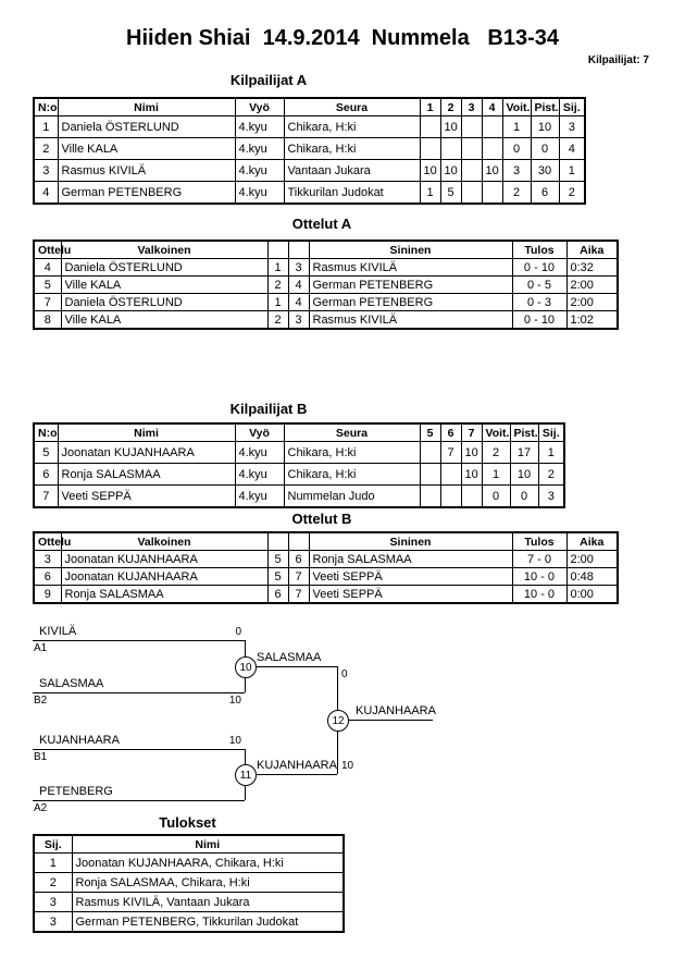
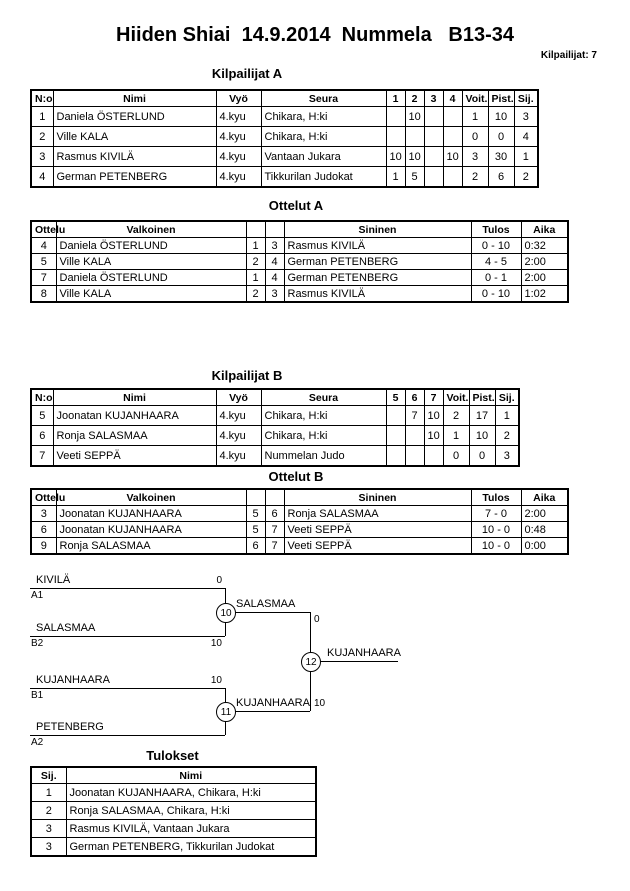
  Hiiden Shiai 14.9.2014 Nummela B13-34
  Kilpailijat: 7
  Kilpailijat A
  N:o	Nimi	Vyö	Seura	1	2	3	4	Voit.	Pist.	Sij.
  1	Daniela ÖSTERLUND	4.kyu	Chikara, H:ki		10			1	10	3
  2	Ville KALA	4.kyu	Chikara, H:ki					0	0	4
  3	Rasmus KIVILÄ	4.kyu	Vantaan Jukara	10	10		10	3	30	1
  4	German PETENBERG	4.kyu	Tikkurilan Judokat	1	5			2	6	2
  Ottelut A
  Ottelu	Valkoinen			Sininen	Tulos	Aika
  4	Daniela ÖSTERLUND	1	3	Rasmus KIVILÄ	0 - 10	0:32
- 5	Ville KALA	2	4	German PETENBERG	0 - 5	2:00
+ 5	Ville KALA	2	4	German PETENBERG	4 - 5	2:00
- 7	Daniela ÖSTERLUND	1	4	German PETENBERG	0 - 3	2:00
+ 7	Daniela ÖSTERLUND	1	4	German PETENBERG	0 - 1	2:00
  8	Ville KALA	2	3	Rasmus KIVILÄ	0 - 10	1:02
  Kilpailijat B
  N:o	Nimi	Vyö	Seura	5	6	7	Voit.	Pist.	Sij.
  5	Joonatan KUJANHAARA	4.kyu	Chikara, H:ki		7	10	2	17	1
  6	Ronja SALASMAA	4.kyu	Chikara, H:ki			10	1	10	2
  7	Veeti SEPPÄ	4.kyu	Nummelan Judo				0	0	3
  Ottelut B
  Ottelu	Valkoinen			Sininen	Tulos	Aika
  3	Joonatan KUJANHAARA	5	6	Ronja SALASMAA	7 - 0	2:00
  6	Joonatan KUJANHAARA	5	7	Veeti SEPPÄ	10 - 0	0:48
  9	Ronja SALASMAA	6	7	Veeti SEPPÄ	10 - 0	0:00
  KIVILÄ
  A1
  0
  SALASMAA
  B2
  10
  10
  SALASMAA
  0
  KUJANHAARA
  B1
  10
  PETENBERG
  A2
  11
  KUJANHAARA
  10
  12
  KUJANHAARA
  Tulokset
  Sij.	Nimi
  1	Joonatan KUJANHAARA, Chikara, H:ki
  2	Ronja SALASMAA, Chikara, H:ki
  3	Rasmus KIVILÄ, Vantaan Jukara
  3	German PETENBERG, Tikkurilan Judokat
